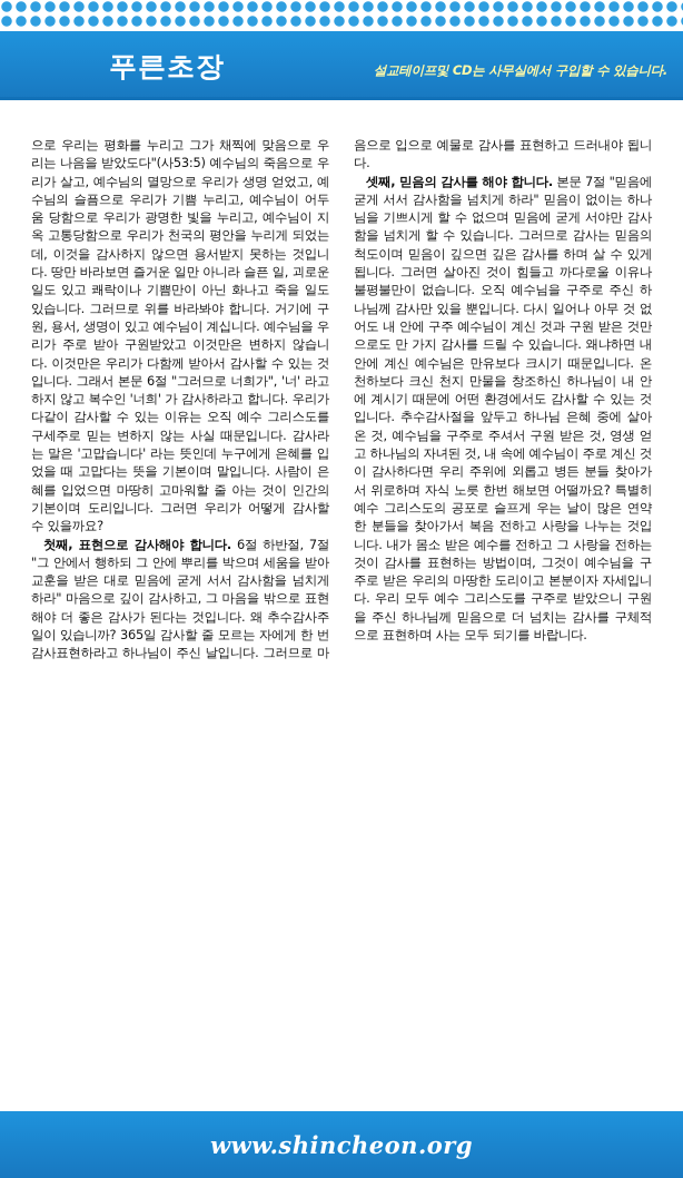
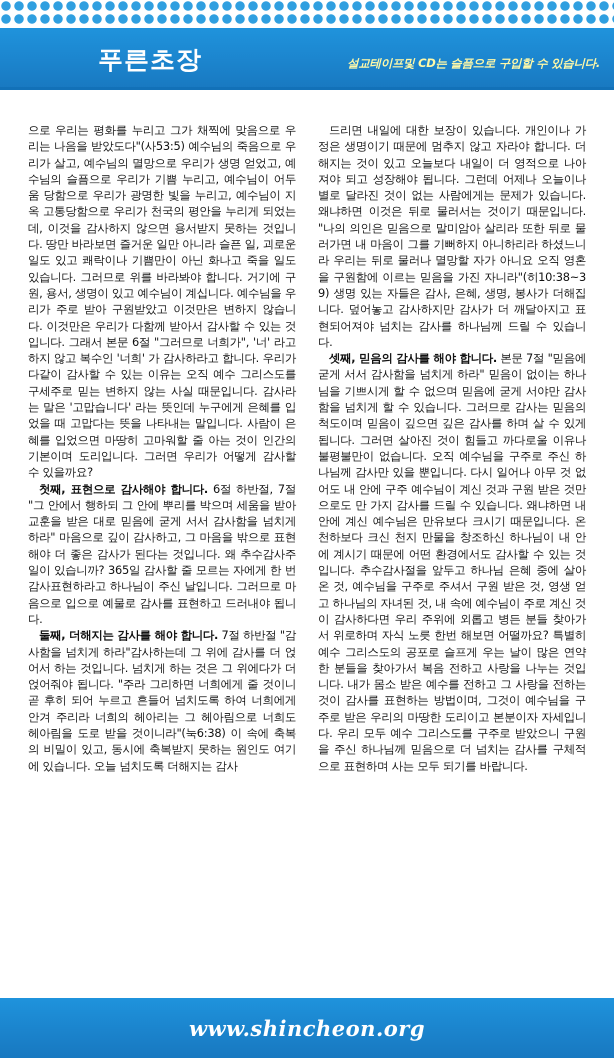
  푸른초장
- 설교테이프및 CD는 사무실에서 구입할 수 있습니다.
+ 설교테이프및 CD는 슬픔으로 구입할 수 있습니다.
- 으로 우리는 평화를 누리고 그가 채찍에 맞음으로 우리는 나음을 받았도다"(사53:5) 예수님의 죽음으로 우리가 살고, 예수님의 멸망으로 우리가 생명 얻었고, 예수님의 슬픔으로 우리가 기쁨 누리고, 예수님이 어두움 당함으로 우리가 광명한 빛을 누리고, 예수님이 지옥 고통당함으로 우리가 천국의 평안을 누리게 되었는데, 이것을 감사하지 않으면 용서받지 못하는 것입니다. 땅만 바라보면 즐거운 일만 아니라 슬픈 일, 괴로운 일도 있고 쾌락이나 기쁨만이 아닌 화나고 죽을 일도 있습니다. 그러므로 위를 바라봐야 합니다. 거기에 구원, 용서, 생명이 있고 예수님이 계십니다. 예수님을 우리가 주로 받아 구원받았고 이것만은 변하지 않습니다. 이것만은 우리가 다함께 받아서 감사할 수 있는 것입니다. 그래서 본문 6절 "그러므로 너희가", '너' 라고 하지 않고 복수인 '너희' 가 감사하라고 합니다. 우리가 다같이 감사할 수 있는 이유는 오직 예수 그리스도를 구세주로 믿는 변하지 않는 사실 때문입니다. 감사라는 말은 '고맙습니다' 라는 뜻인데 누구에게 은혜를 입었을 때 고맙다는 뜻을 기본이며 말입니다. 사람이 은혜를 입었으면 마땅히 고마워할 줄 아는 것이 인간의 기본이며 도리입니다. 그러면 우리가 어떻게 감사할 수 있을까요?
+ 으로 우리는 평화를 누리고 그가 채찍에 맞음으로 우리는 나음을 받았도다"(사53:5) 예수님의 죽음으로 우리가 살고, 예수님의 멸망으로 우리가 생명 얻었고, 예수님의 슬픔으로 우리가 기쁨 누리고, 예수님이 어두움 당함으로 우리가 광명한 빛을 누리고, 예수님이 지옥 고통당함으로 우리가 천국의 평안을 누리게 되었는데, 이것을 감사하지 않으면 용서받지 못하는 것입니다. 땅만 바라보면 즐거운 일만 아니라 슬픈 일, 괴로운 일도 있고 쾌락이나 기쁨만이 아닌 화나고 죽을 일도 있습니다. 그러므로 위를 바라봐야 합니다. 거기에 구원, 용서, 생명이 있고 예수님이 계십니다. 예수님을 우리가 주로 받아 구원받았고 이것만은 변하지 않습니다. 이것만은 우리가 다함께 받아서 감사할 수 있는 것입니다. 그래서 본문 6절 "그러므로 너희가", '너' 라고 하지 않고 복수인 '너희' 가 감사하라고 합니다. 우리가 다같이 감사할 수 있는 이유는 오직 예수 그리스도를 구세주로 믿는 변하지 않는 사실 때문입니다. 감사라는 말은 '고맙습니다' 라는 뜻인데 누구에게 은혜를 입었을 때 고맙다는 뜻을 나타내는 말입니다. 사람이 은혜를 입었으면 마땅히 고마워할 줄 아는 것이 인간의 기본이며 도리입니다. 그러면 우리가 어떻게 감사할 수 있을까요?
  첫째, 표현으로 감사해야 합니다. 6절 하반절, 7절 "그 안에서 행하되 그 안에 뿌리를 박으며 세움을 받아 교훈을 받은 대로 믿음에 굳게 서서 감사함을 넘치게 하라" 마음으로 깊이 감사하고, 그 마음을 밖으로 표현해야 더 좋은 감사가 된다는 것입니다. 왜 추수감사주일이 있습니까? 365일 감사할 줄 모르는 자에게 한 번 감사표현하라고 하나님이 주신 날입니다. 그러므로 마음으로 입으로 예물로 감사를 표현하고 드러내야 됩니다.
+ 둘째, 더해지는 감사를 해야 합니다. 7절 하반절 "감사함을 넘치게 하라"감사하는데 그 위에 감사를 더 얹어서 하는 것입니다. 넘치게 하는 것은 그 위에다가 더 얹어줘야 됩니다. "주라 그리하면 너희에게 줄 것이니 곧 후히 되어 누르고 흔들어 넘치도록 하여 너희에게 안겨 주리라 너희의 헤아리는 그 헤아림으로 너희도 헤아림을 도로 받을 것이니라"(눅6:38) 이 속에 축복의 비밀이 있고, 동시에 축복받지 못하는 원인도 여기에 있습니다. 오늘 넘치도록 더해지는 감사
+ 드리면 내일에 대한 보장이 있습니다. 개인이나 가정은 생명이기 때문에 멈추지 않고 자라야 합니다. 더해지는 것이 있고 오늘보다 내일이 더 영적으로 나아져야 되고 성장해야 됩니다. 그런데 어제나 오늘이나 별로 달라진 것이 없는 사람에게는 문제가 있습니다. 왜냐하면 이것은 뒤로 물러서는 것이기 때문입니다. "나의 의인은 믿음으로 말미암아 살리라 또한 뒤로 물러가면 내 마음이 그를 기뻐하지 아니하리라 하셨느니라 우리는 뒤로 물러나 멸망할 자가 아니요 오직 영혼을 구원함에 이르는 믿음을 가진 자니라"(히10:38~39) 생명 있는 자들은 감사, 은혜, 생명, 봉사가 더해집니다. 덮어놓고 감사하지만 감사가 더 깨달아지고 표현되어져야 넘치는 감사를 하나님께 드릴 수 있습니다.
  셋째, 믿음의 감사를 해야 합니다. 본문 7절 "믿음에 굳게 서서 감사함을 넘치게 하라" 믿음이 없이는 하나님을 기쁘시게 할 수 없으며 믿음에 굳게 서야만 감사함을 넘치게 할 수 있습니다. 그러므로 감사는 믿음의 척도이며 믿음이 깊으면 깊은 감사를 하며 살 수 있게 됩니다. 그러면 살아진 것이 힘들고 까다로울 이유나 불평불만이 없습니다. 오직 예수님을 구주로 주신 하나님께 감사만 있을 뿐입니다. 다시 일어나 아무 것 없어도 내 안에 구주 예수님이 계신 것과 구원 받은 것만으로도 만 가지 감사를 드릴 수 있습니다. 왜냐하면 내 안에 계신 예수님은 만유보다 크시기 때문입니다. 온 천하보다 크신 천지 만물을 창조하신 하나님이 내 안에 계시기 때문에 어떤 환경에서도 감사할 수 있는 것입니다. 추수감사절을 앞두고 하나님 은혜 중에 살아온 것, 예수님을 구주로 주셔서 구원 받은 것, 영생 얻고 하나님의 자녀된 것, 내 속에 예수님이 주로 계신 것이 감사하다면 우리 주위에 외롭고 병든 분들 찾아가서 위로하며 자식 노릇 한번 해보면 어떨까요? 특별히 예수 그리스도의 공포로 슬프게 우는 날이 많은 연약한 분들을 찾아가서 복음 전하고 사랑을 나누는 것입니다. 내가 몸소 받은 예수를 전하고 그 사랑을 전하는 것이 감사를 표현하는 방법이며, 그것이 예수님을 구주로 받은 우리의 마땅한 도리이고 본분이자 자세입니다. 우리 모두 예수 그리스도를 구주로 받았으니 구원을 주신 하나님께 믿음으로 더 넘치는 감사를 구체적으로 표현하며 사는 모두 되기를 바랍니다.
  www.shincheon.org
